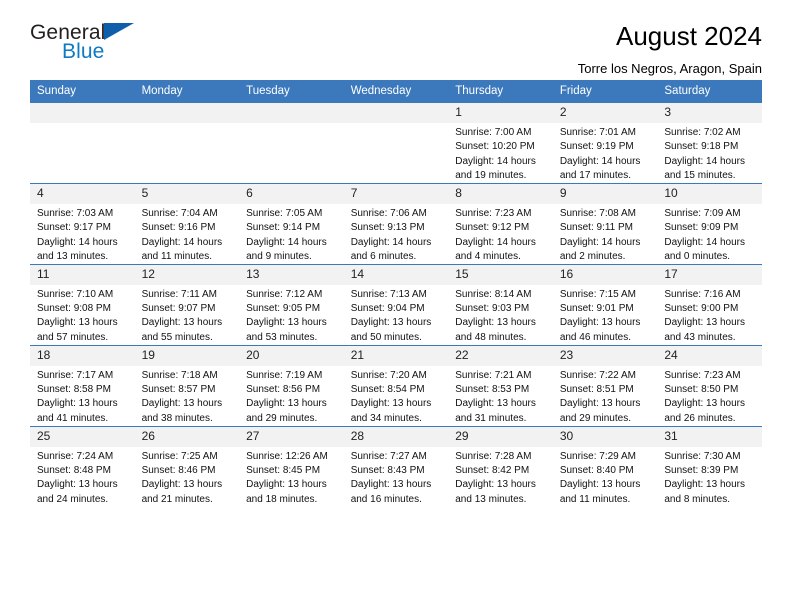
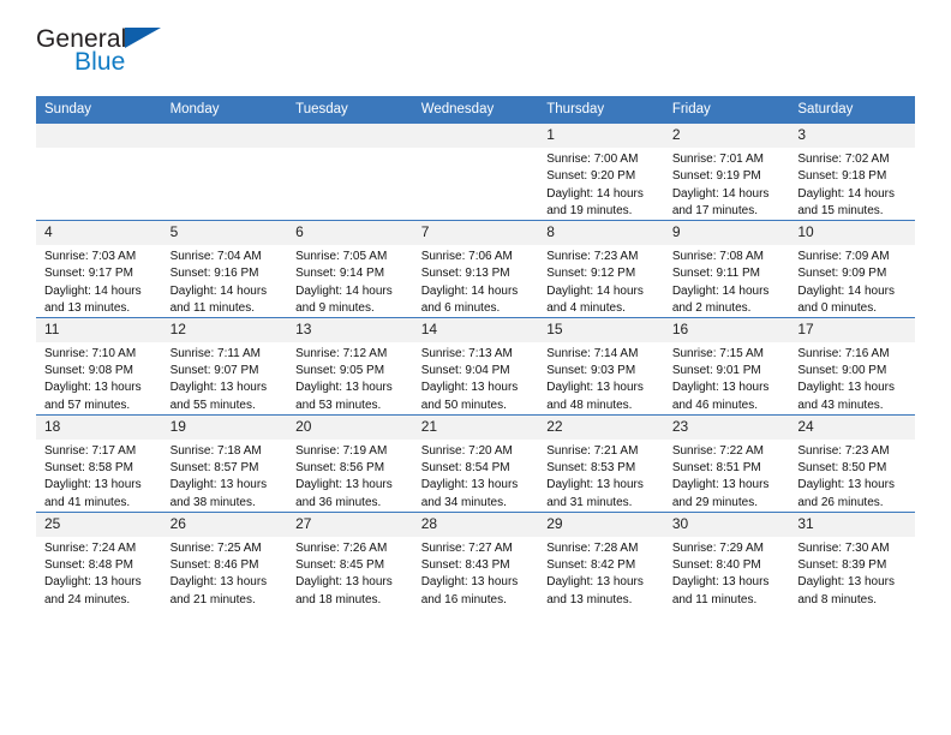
  General
  Blue
- August 2024
- Torre los Negros, Aragon, Spain
  Sunday	Monday	Tuesday	Wednesday	Thursday	Friday	Saturday
- 				1Sunrise: 7:00 AMSunset: 10:20 PMDaylight: 14 hoursand 19 minutes.	2Sunrise: 7:01 AMSunset: 9:19 PMDaylight: 14 hoursand 17 minutes.	3Sunrise: 7:02 AMSunset: 9:18 PMDaylight: 14 hoursand 15 minutes.
+ 				1Sunrise: 7:00 AMSunset: 9:20 PMDaylight: 14 hoursand 19 minutes.	2Sunrise: 7:01 AMSunset: 9:19 PMDaylight: 14 hoursand 17 minutes.	3Sunrise: 7:02 AMSunset: 9:18 PMDaylight: 14 hoursand 15 minutes.
  4Sunrise: 7:03 AMSunset: 9:17 PMDaylight: 14 hoursand 13 minutes.	5Sunrise: 7:04 AMSunset: 9:16 PMDaylight: 14 hoursand 11 minutes.	6Sunrise: 7:05 AMSunset: 9:14 PMDaylight: 14 hoursand 9 minutes.	7Sunrise: 7:06 AMSunset: 9:13 PMDaylight: 14 hoursand 6 minutes.	8Sunrise: 7:23 AMSunset: 9:12 PMDaylight: 14 hoursand 4 minutes.	9Sunrise: 7:08 AMSunset: 9:11 PMDaylight: 14 hoursand 2 minutes.	10Sunrise: 7:09 AMSunset: 9:09 PMDaylight: 14 hoursand 0 minutes.
- 11Sunrise: 7:10 AMSunset: 9:08 PMDaylight: 13 hoursand 57 minutes.	12Sunrise: 7:11 AMSunset: 9:07 PMDaylight: 13 hoursand 55 minutes.	13Sunrise: 7:12 AMSunset: 9:05 PMDaylight: 13 hoursand 53 minutes.	14Sunrise: 7:13 AMSunset: 9:04 PMDaylight: 13 hoursand 50 minutes.	15Sunrise: 8:14 AMSunset: 9:03 PMDaylight: 13 hoursand 48 minutes.	16Sunrise: 7:15 AMSunset: 9:01 PMDaylight: 13 hoursand 46 minutes.	17Sunrise: 7:16 AMSunset: 9:00 PMDaylight: 13 hoursand 43 minutes.
+ 11Sunrise: 7:10 AMSunset: 9:08 PMDaylight: 13 hoursand 57 minutes.	12Sunrise: 7:11 AMSunset: 9:07 PMDaylight: 13 hoursand 55 minutes.	13Sunrise: 7:12 AMSunset: 9:05 PMDaylight: 13 hoursand 53 minutes.	14Sunrise: 7:13 AMSunset: 9:04 PMDaylight: 13 hoursand 50 minutes.	15Sunrise: 7:14 AMSunset: 9:03 PMDaylight: 13 hoursand 48 minutes.	16Sunrise: 7:15 AMSunset: 9:01 PMDaylight: 13 hoursand 46 minutes.	17Sunrise: 7:16 AMSunset: 9:00 PMDaylight: 13 hoursand 43 minutes.
- 18Sunrise: 7:17 AMSunset: 8:58 PMDaylight: 13 hoursand 41 minutes.	19Sunrise: 7:18 AMSunset: 8:57 PMDaylight: 13 hoursand 38 minutes.	20Sunrise: 7:19 AMSunset: 8:56 PMDaylight: 13 hoursand 29 minutes.	21Sunrise: 7:20 AMSunset: 8:54 PMDaylight: 13 hoursand 34 minutes.	22Sunrise: 7:21 AMSunset: 8:53 PMDaylight: 13 hoursand 31 minutes.	23Sunrise: 7:22 AMSunset: 8:51 PMDaylight: 13 hoursand 29 minutes.	24Sunrise: 7:23 AMSunset: 8:50 PMDaylight: 13 hoursand 26 minutes.
+ 18Sunrise: 7:17 AMSunset: 8:58 PMDaylight: 13 hoursand 41 minutes.	19Sunrise: 7:18 AMSunset: 8:57 PMDaylight: 13 hoursand 38 minutes.	20Sunrise: 7:19 AMSunset: 8:56 PMDaylight: 13 hoursand 36 minutes.	21Sunrise: 7:20 AMSunset: 8:54 PMDaylight: 13 hoursand 34 minutes.	22Sunrise: 7:21 AMSunset: 8:53 PMDaylight: 13 hoursand 31 minutes.	23Sunrise: 7:22 AMSunset: 8:51 PMDaylight: 13 hoursand 29 minutes.	24Sunrise: 7:23 AMSunset: 8:50 PMDaylight: 13 hoursand 26 minutes.
- 25Sunrise: 7:24 AMSunset: 8:48 PMDaylight: 13 hoursand 24 minutes.	26Sunrise: 7:25 AMSunset: 8:46 PMDaylight: 13 hoursand 21 minutes.	27Sunrise: 12:26 AMSunset: 8:45 PMDaylight: 13 hoursand 18 minutes.	28Sunrise: 7:27 AMSunset: 8:43 PMDaylight: 13 hoursand 16 minutes.	29Sunrise: 7:28 AMSunset: 8:42 PMDaylight: 13 hoursand 13 minutes.	30Sunrise: 7:29 AMSunset: 8:40 PMDaylight: 13 hoursand 11 minutes.	31Sunrise: 7:30 AMSunset: 8:39 PMDaylight: 13 hoursand 8 minutes.
+ 25Sunrise: 7:24 AMSunset: 8:48 PMDaylight: 13 hoursand 24 minutes.	26Sunrise: 7:25 AMSunset: 8:46 PMDaylight: 13 hoursand 21 minutes.	27Sunrise: 7:26 AMSunset: 8:45 PMDaylight: 13 hoursand 18 minutes.	28Sunrise: 7:27 AMSunset: 8:43 PMDaylight: 13 hoursand 16 minutes.	29Sunrise: 7:28 AMSunset: 8:42 PMDaylight: 13 hoursand 13 minutes.	30Sunrise: 7:29 AMSunset: 8:40 PMDaylight: 13 hoursand 11 minutes.	31Sunrise: 7:30 AMSunset: 8:39 PMDaylight: 13 hoursand 8 minutes.
